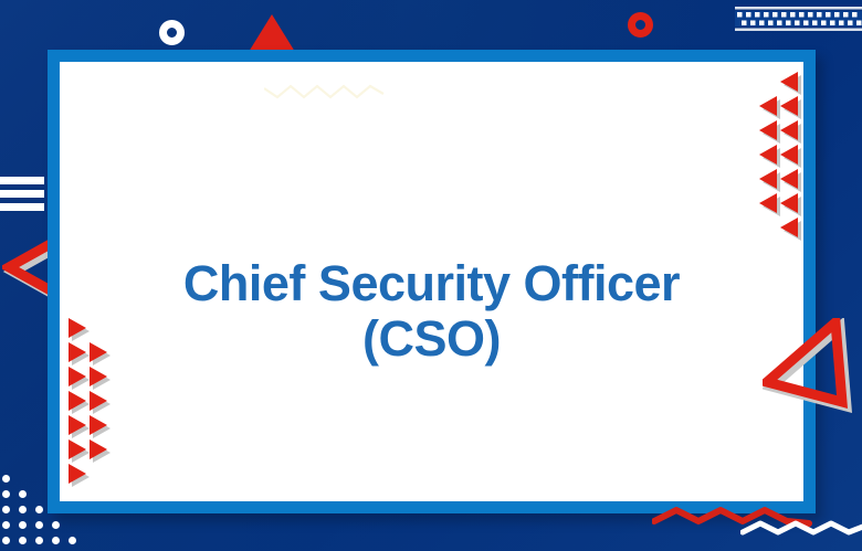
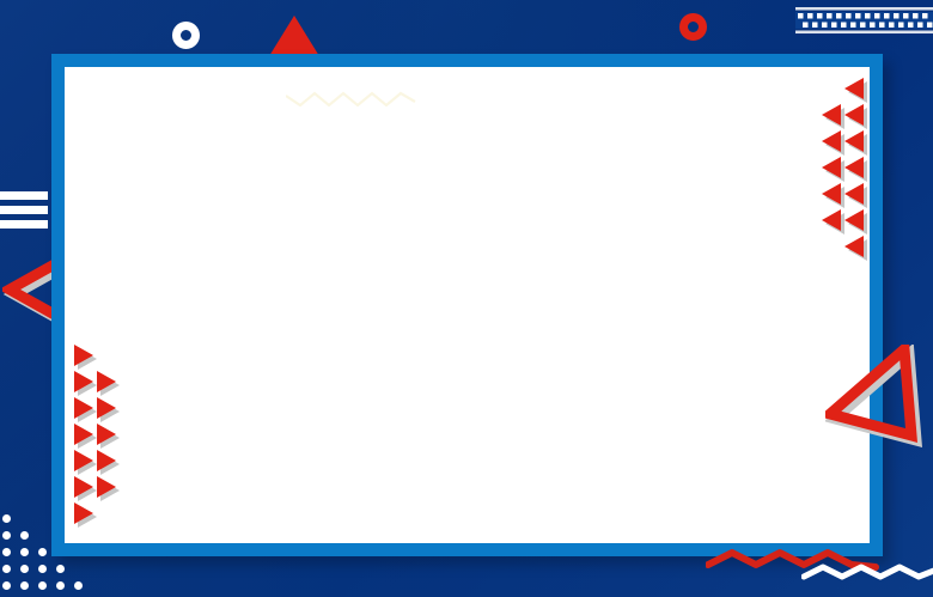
- Chief Security Officer
- (CSO)
